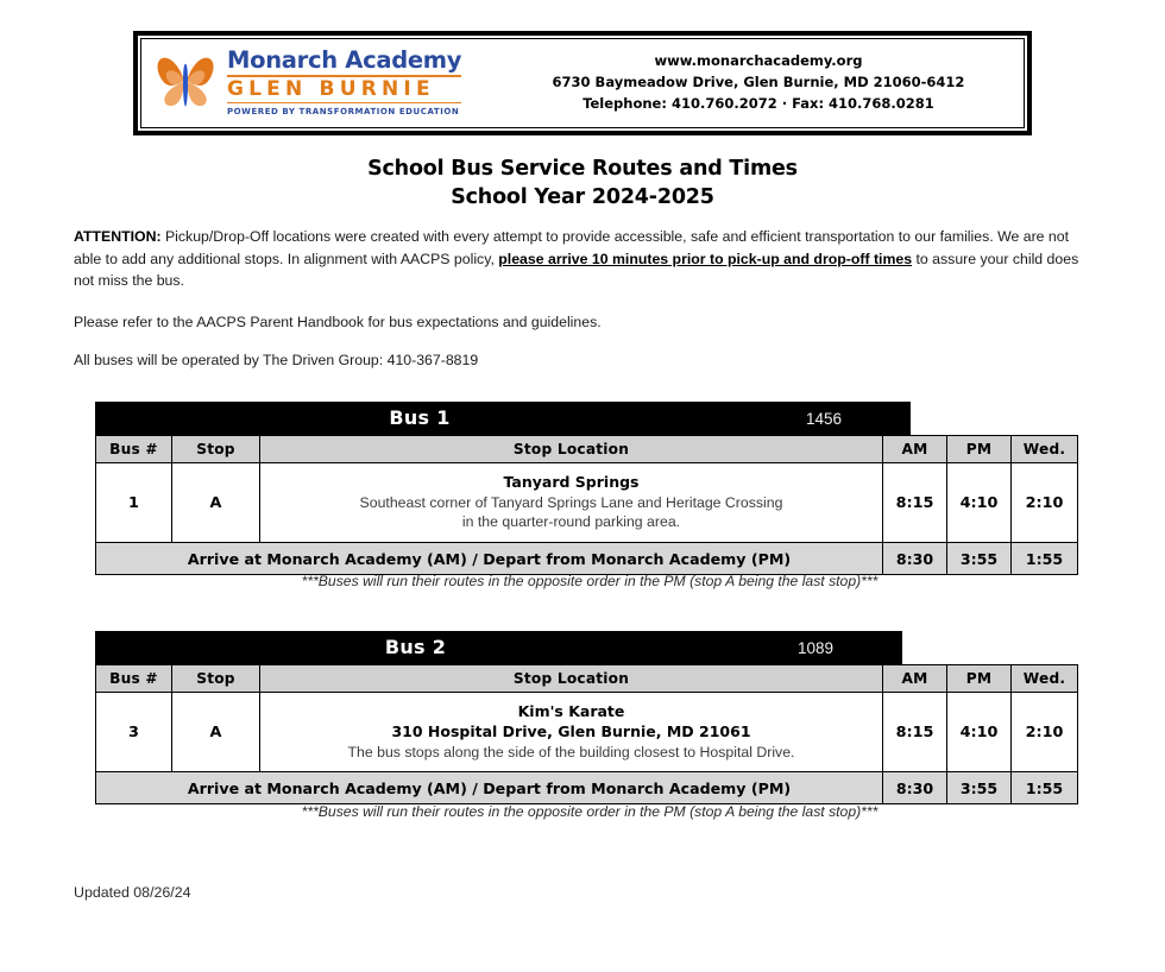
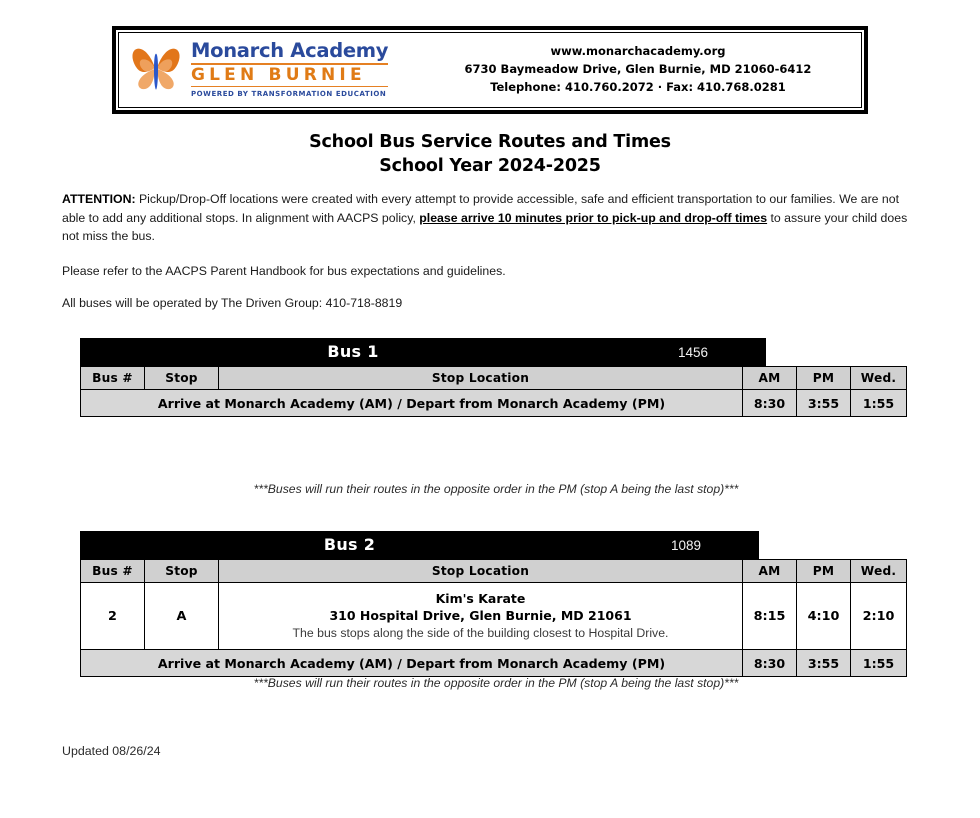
  Monarch Academy
  GLEN BURNIE
  POWERED BY TRANSFORMATION EDUCATION
  www.monarchacademy.org
  6730 Baymeadow Drive, Glen Burnie, MD 21060-6412
  Telephone: 410.760.2072 · Fax: 410.768.0281
  School Bus Service Routes and Times
  School Year 2024-2025
  ATTENTION: Pickup/Drop-Off locations were created with every attempt to provide accessible, safe and efficient transportation to our families. We are not able to add any additional stops. In alignment with AACPS policy, please arrive 10 minutes prior to pick-up and drop-off times to assure your child does not miss the bus.
  Please refer to the AACPS Parent Handbook for bus expectations and guidelines.
- All buses will be operated by The Driven Group: 410-367-8819
+ All buses will be operated by The Driven Group: 410-718-8819
  Bus 1
  1456
  Bus #	Stop	Stop Location	AM	PM	Wed.
- 1	A	Tanyard Springs Southeast corner of Tanyard Springs Lane and Heritage Crossing in the quarter-round parking area.	8:15	4:10	2:10
  Arrive at Monarch Academy (AM) / Depart from Monarch Academy (PM)	8:30	3:55	1:55
  ***Buses will run their routes in the opposite order in the PM (stop A being the last stop)***
  Bus 2
  1089
  Bus #	Stop	Stop Location	AM	PM	Wed.
- 3	A	Kim's Karate 310 Hospital Drive, Glen Burnie, MD 21061 The bus stops along the side of the building closest to Hospital Drive.	8:15	4:10	2:10
+ 2	A	Kim's Karate 310 Hospital Drive, Glen Burnie, MD 21061 The bus stops along the side of the building closest to Hospital Drive.	8:15	4:10	2:10
  Arrive at Monarch Academy (AM) / Depart from Monarch Academy (PM)	8:30	3:55	1:55
  ***Buses will run their routes in the opposite order in the PM (stop A being the last stop)***
  Updated 08/26/24
